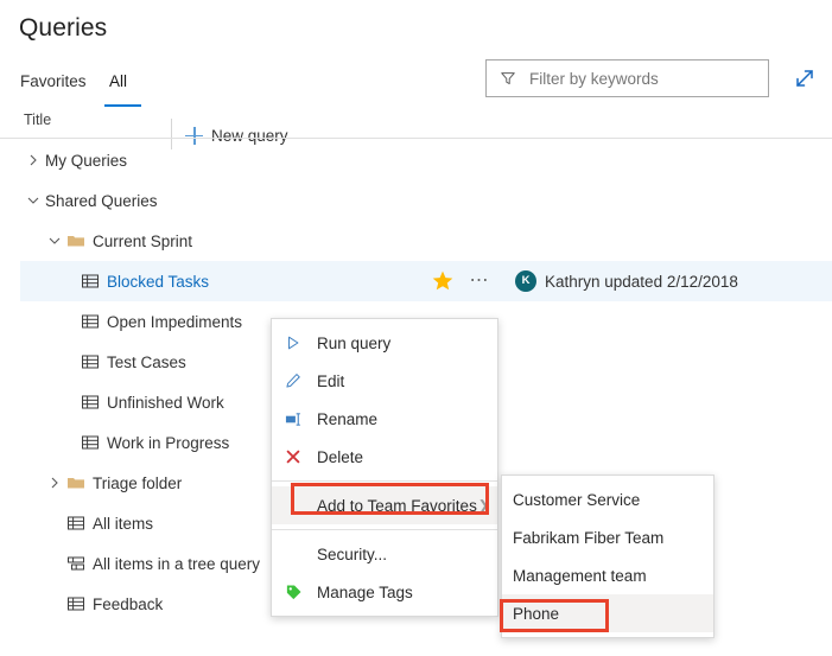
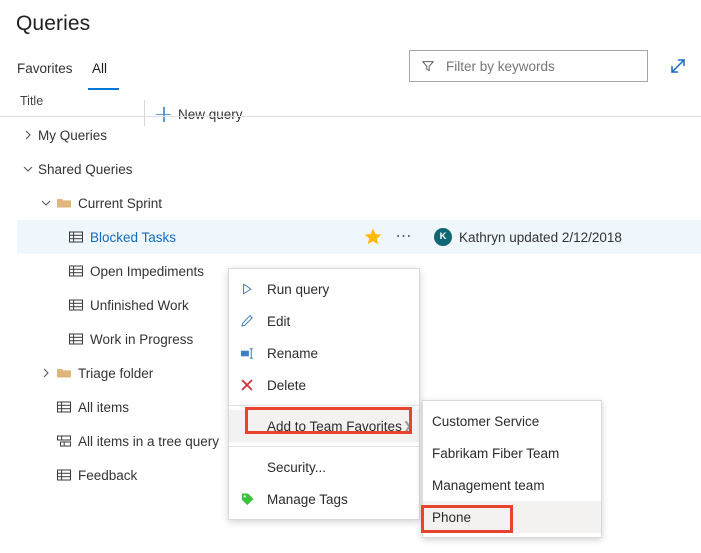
  Queries
  Favorites
  All
  New query
  Filter by keywords
  Title
  My Queries
  Shared Queries
  Current Sprint
  Blocked Tasks
  ⋯
  K
  Kathryn updated 2/12/2018
  Open Impediments
- Test Cases
  Unfinished Work
  Work in Progress
  Triage folder
  All items
  All items in a tree query
  Feedback
  Run query
  Edit
  Rename
  Delete
  Add to Team Favorites
  ❯
  Security...
  Manage Tags
  Customer Service
  Fabrikam Fiber Team
  Management team
  Phone
